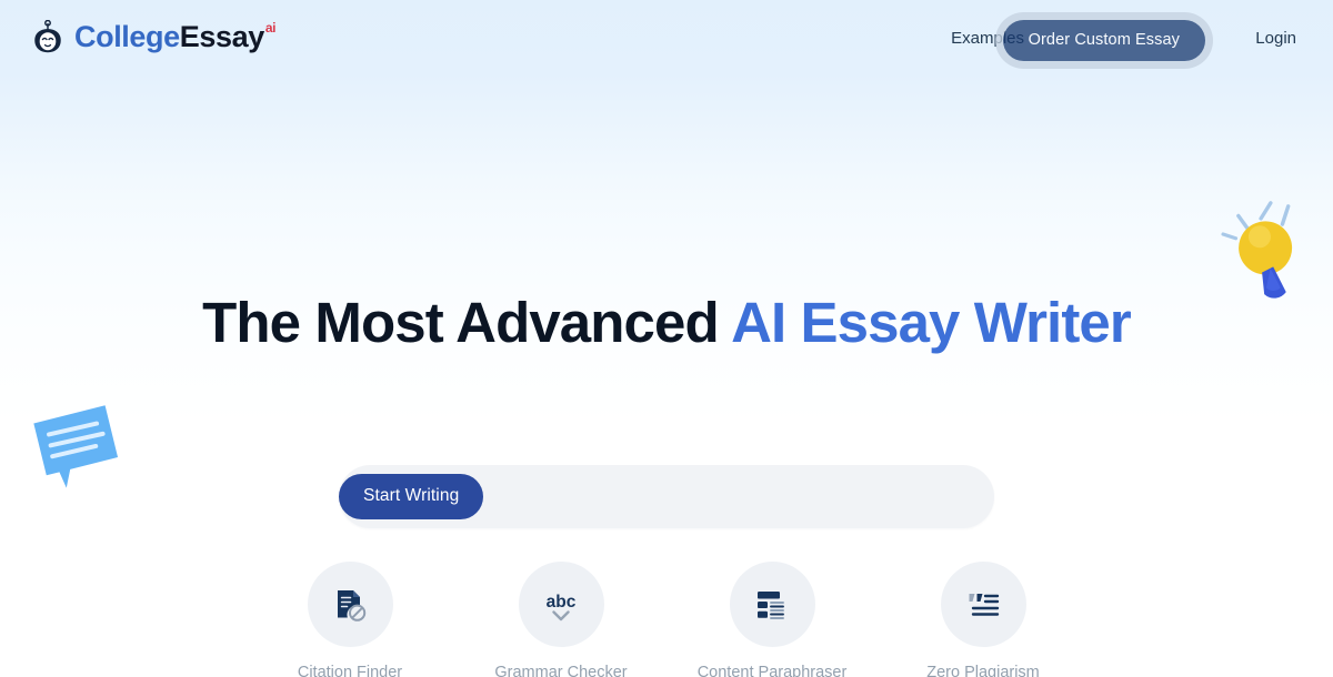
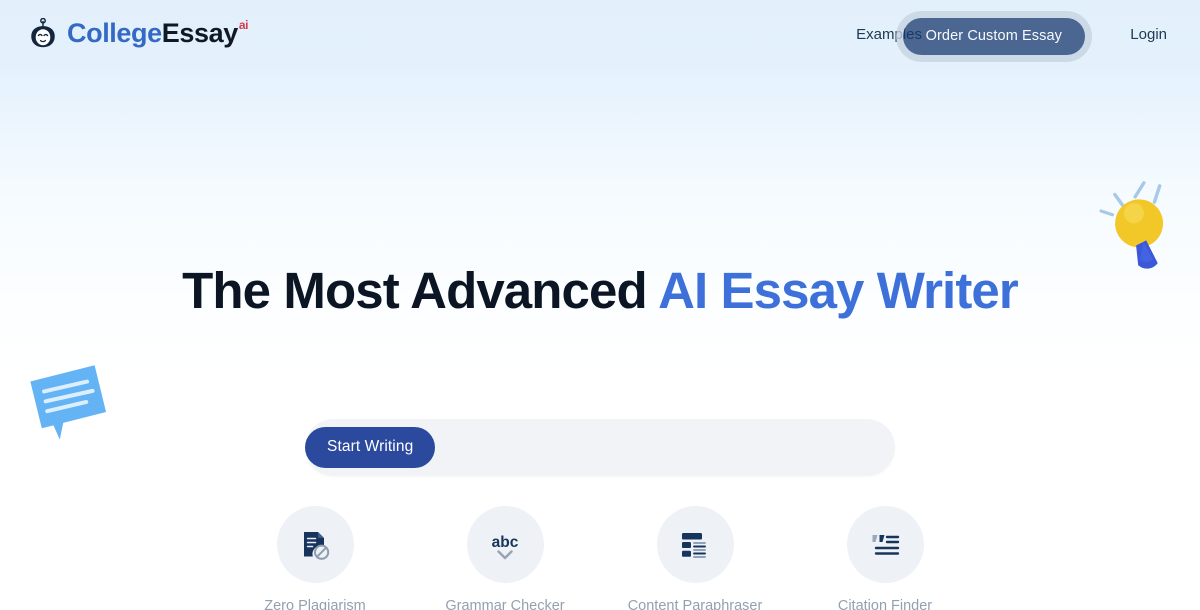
  CollegeEssayai
  Examples
  Order Custom Essay
  Login
  The Most Advanced AI Essay Writer
  Start Writing
- Citation Finder
+ Zero Plagiarism
  abc
  Grammar Checker
  Content Paraphraser
- Zero Plagiarism
+ Citation Finder
